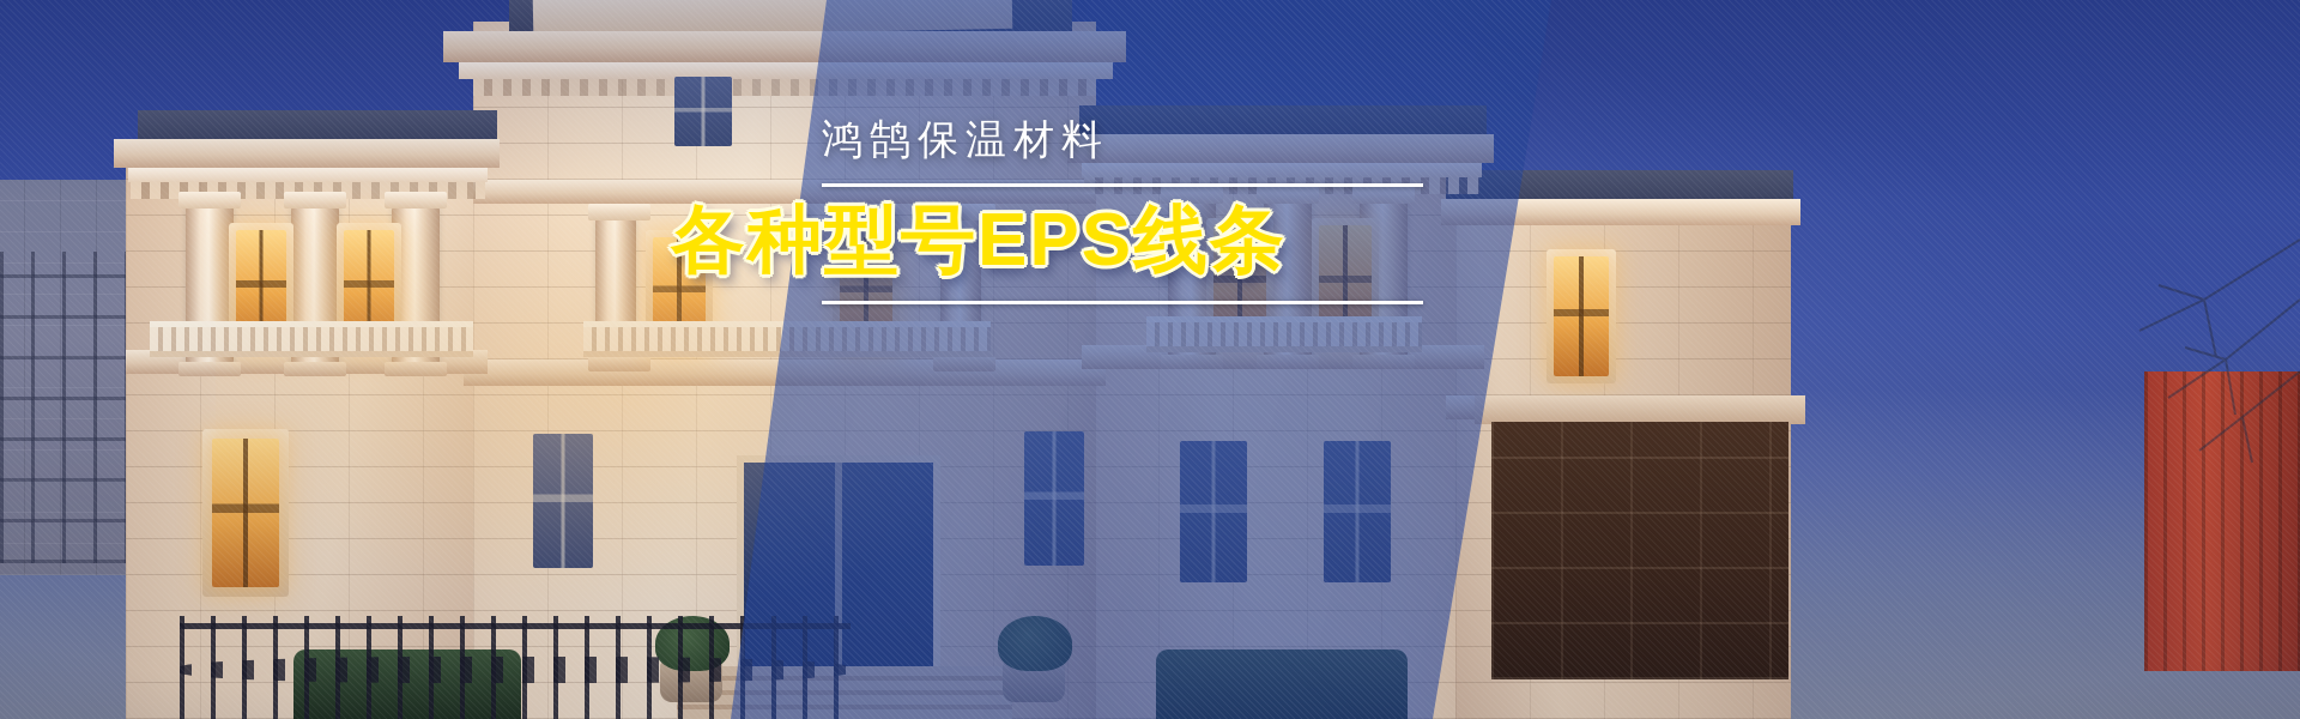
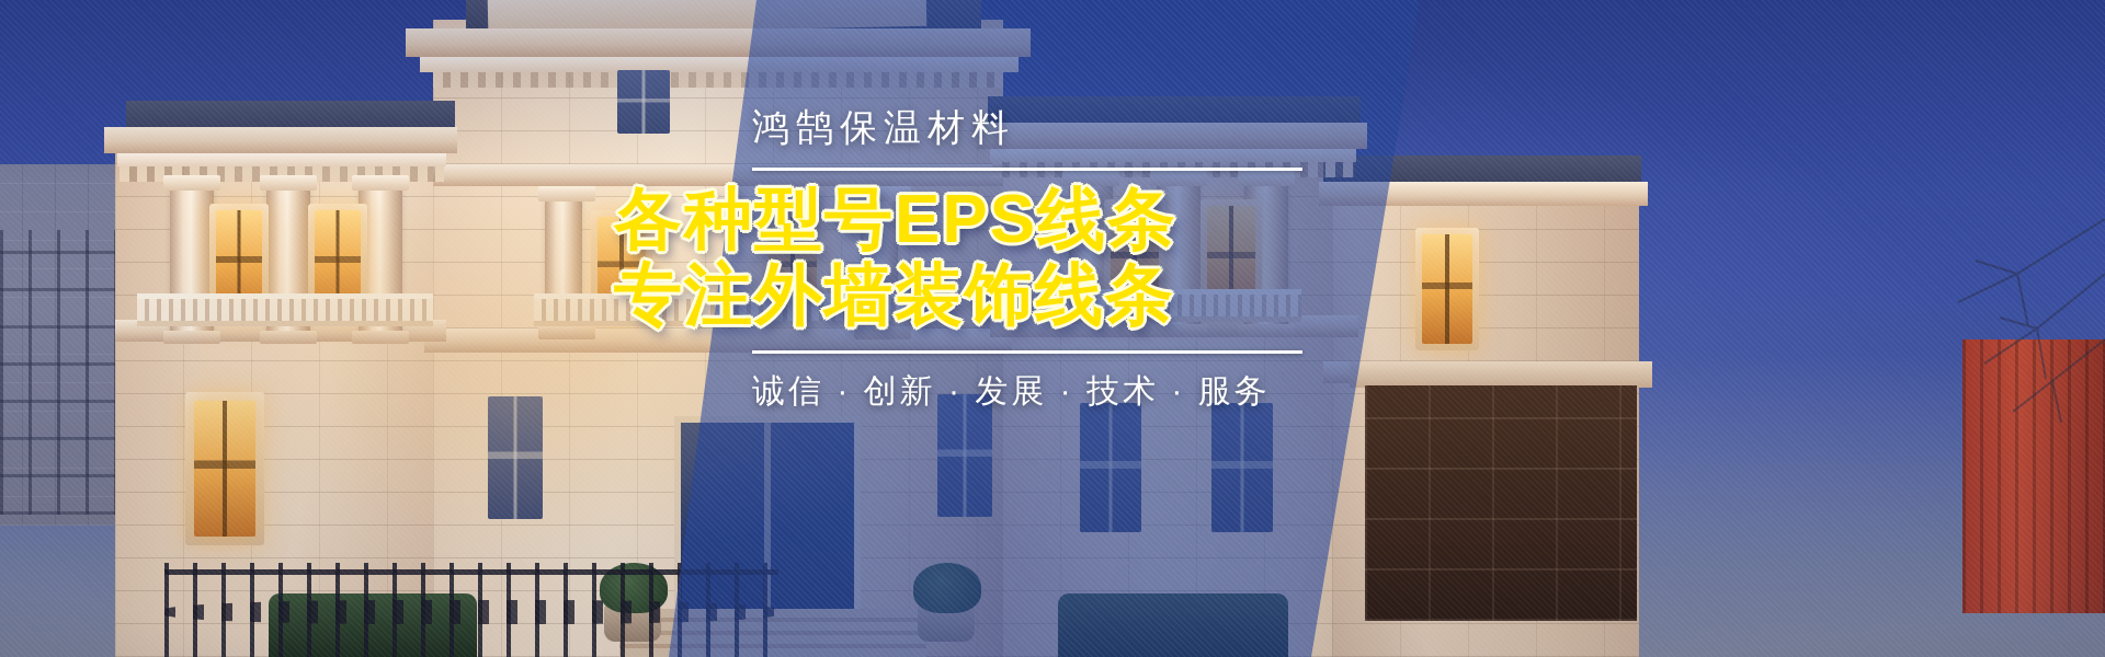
  鸿鹄保温材料
  各种型号EPS线条
+ 专注外墙装饰线条
+ 诚信 · 创新 · 发展 · 技术 · 服务
